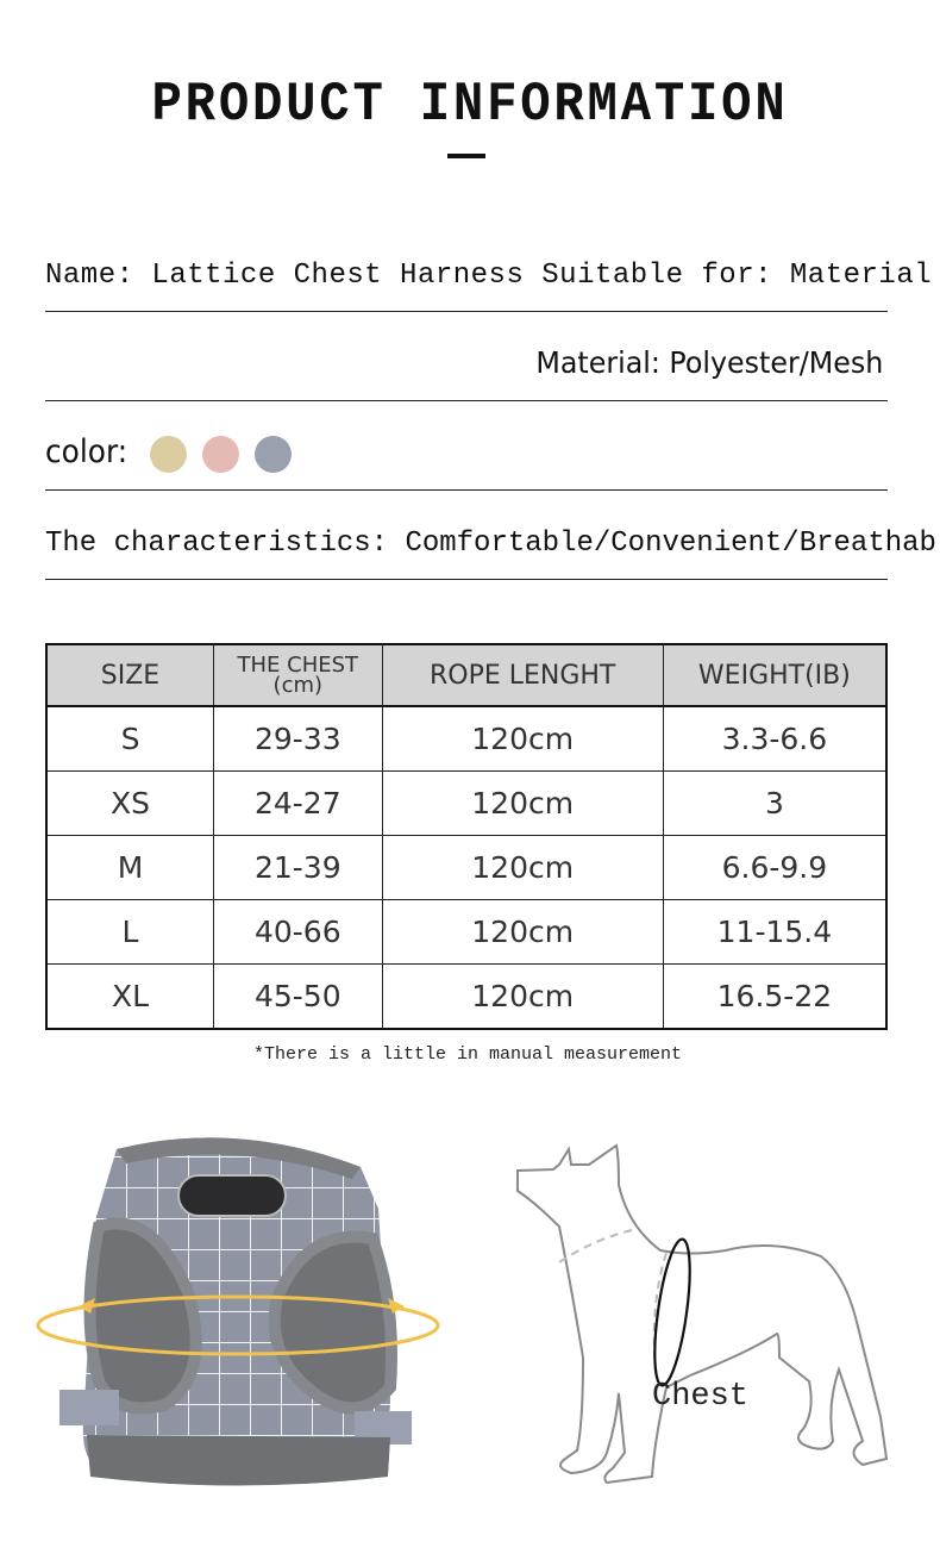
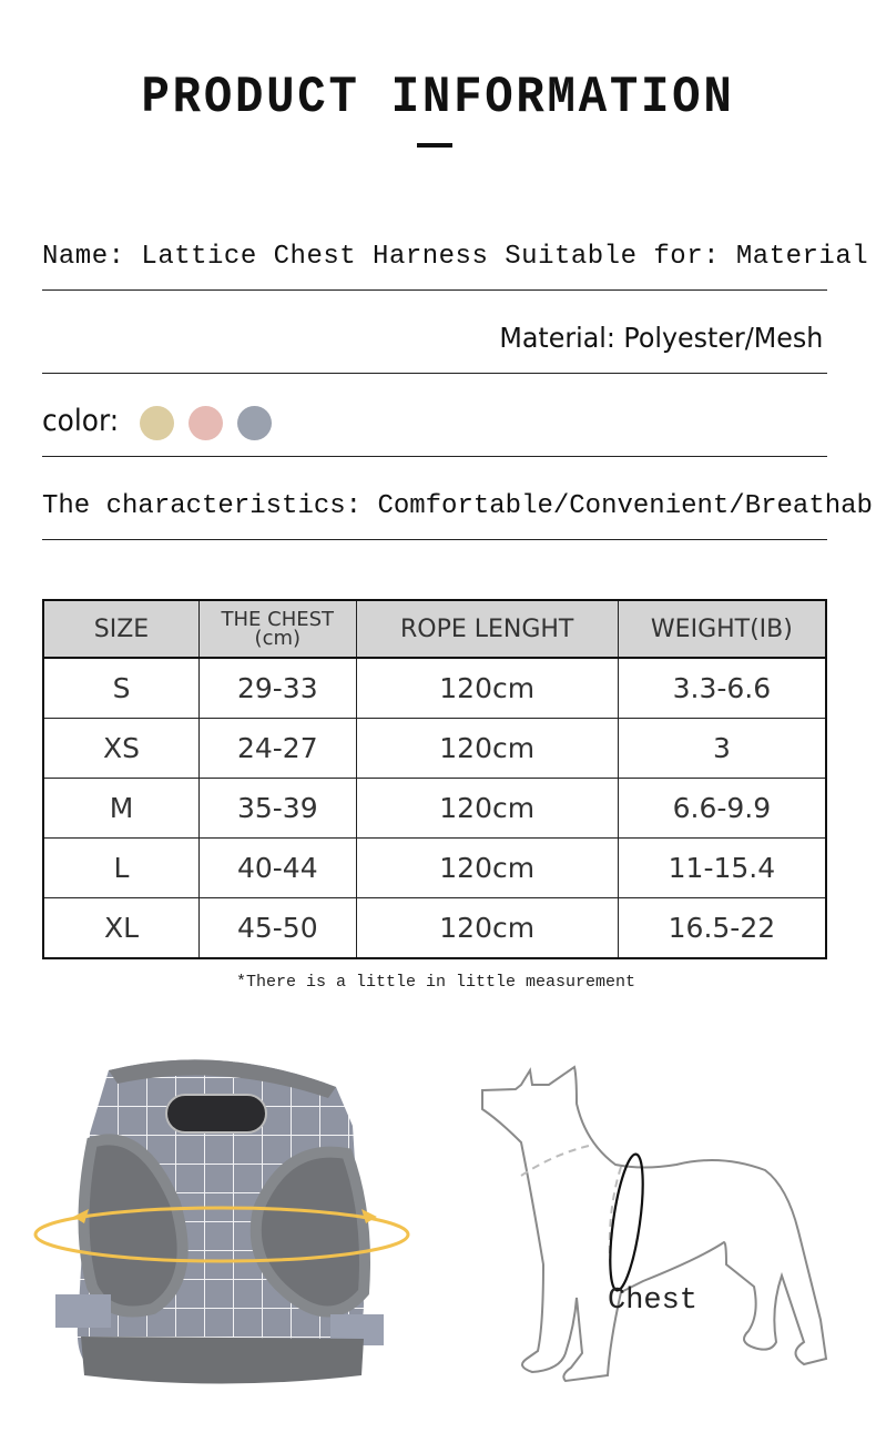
  PRODUCT INFORMATION
  Name: Lattice Chest Harness Suitable for: Material
  Material: Polyester/Mesh
  color:
  The characteristics: Comfortable/Convenient/Breathab
  SIZE	THE CHEST(cm)	ROPE LENGHT	WEIGHT(IB)
  S	29-33	120cm	3.3-6.6
  XS	24-27	120cm	3
- M	21-39	120cm	6.6-9.9
+ M	35-39	120cm	6.6-9.9
- L	40-66	120cm	11-15.4
+ L	40-44	120cm	11-15.4
  XL	45-50	120cm	16.5-22
- *There is a little in manual measurement
+ *There is a little in little measurement
  Chest
